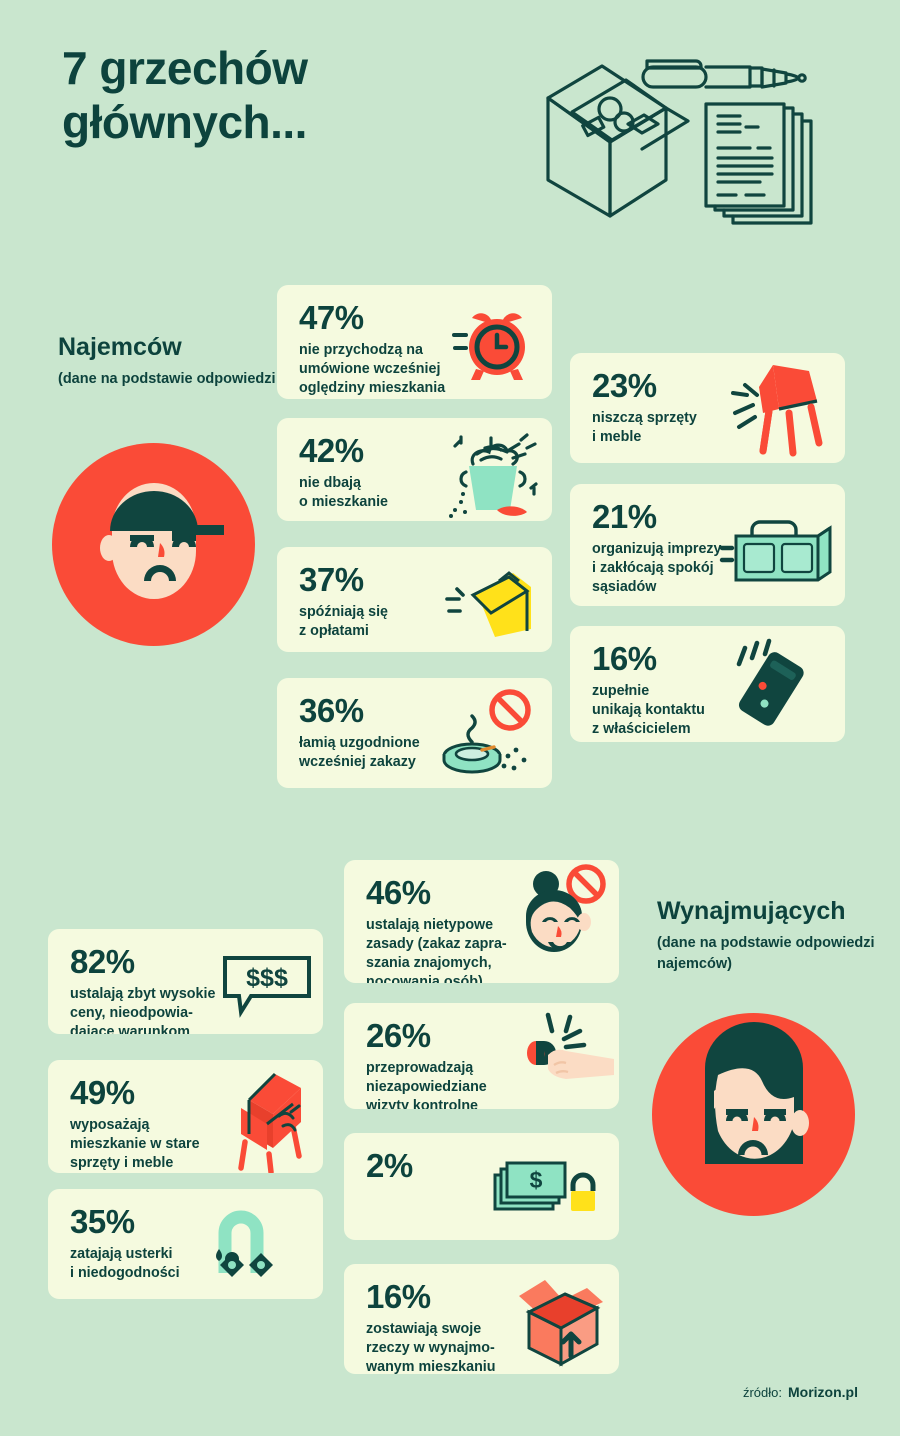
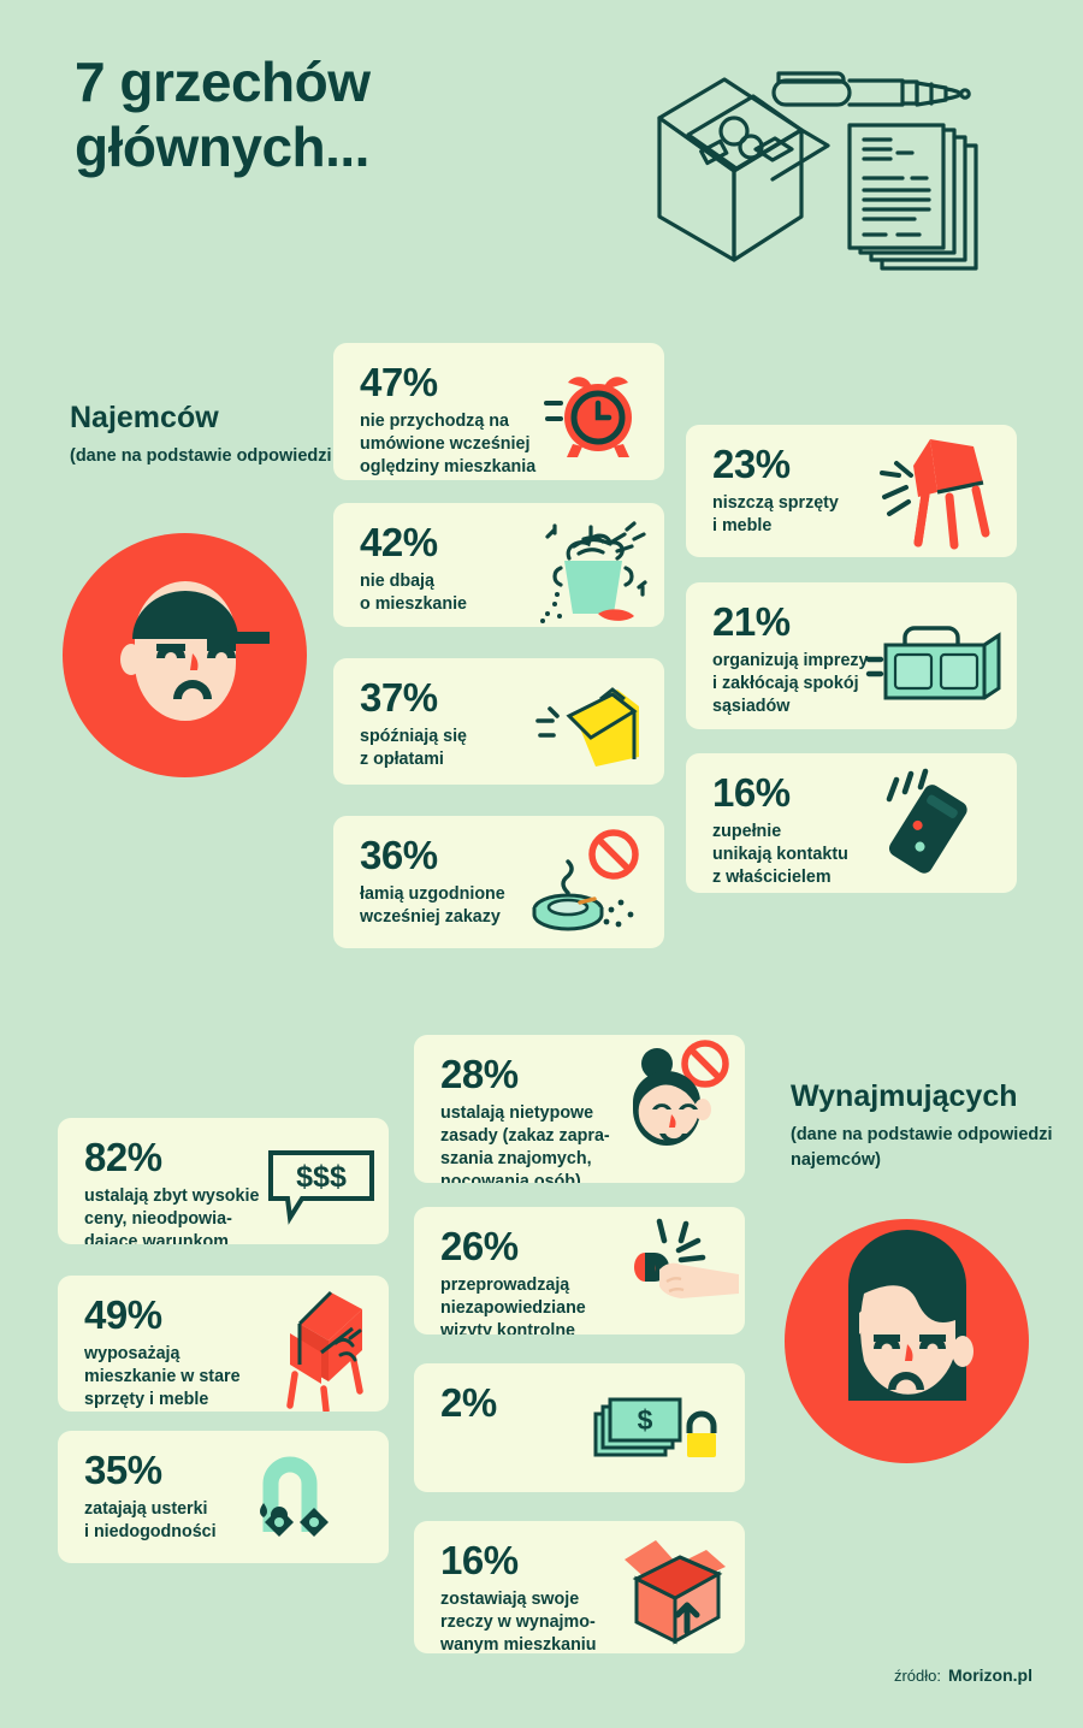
  7 grzechów
  głównych...
  Najemców
  47%
  nie przychodzą na
  umówione wcześniej
  oględziny mieszkania
  42%
  nie dbają
  o mieszkanie
  37%
  spóźniają się
  z opłatami
  36%
  łamią uzgodnione
  wcześniej zakazy
  23%
  niszczą sprzęty
  i meble
  21%
  organizują imprezy
  i zakłócają spokój
  sąsiadów
  16%
  zupełnie
  unikają kontaktu
  z właścicielem
  Wynajmujących
  (dane na podstawie odpowiedzi najemców)
  82%
  ustalają zbyt wysokie
  ceny, nieodpowia-
  dające warunkom
  $$$
  49%
  wyposażają
  mieszkanie w stare
  sprzęty i meble
  35%
  zatajają usterki
  i niedogodności
- 46%
+ 28%
  ustalają nietypowe
  zasady (zakaz zapra-
  szania znajomych,
  nocowania osób)
  26%
  przeprowadzają
  niezapowiedziane
  wizyty kontrolne
  2%
  $
  16%
  zostawiają swoje
  rzeczy w wynajmo-
  wanym mieszkaniu
  źródło: Morizon.pl
